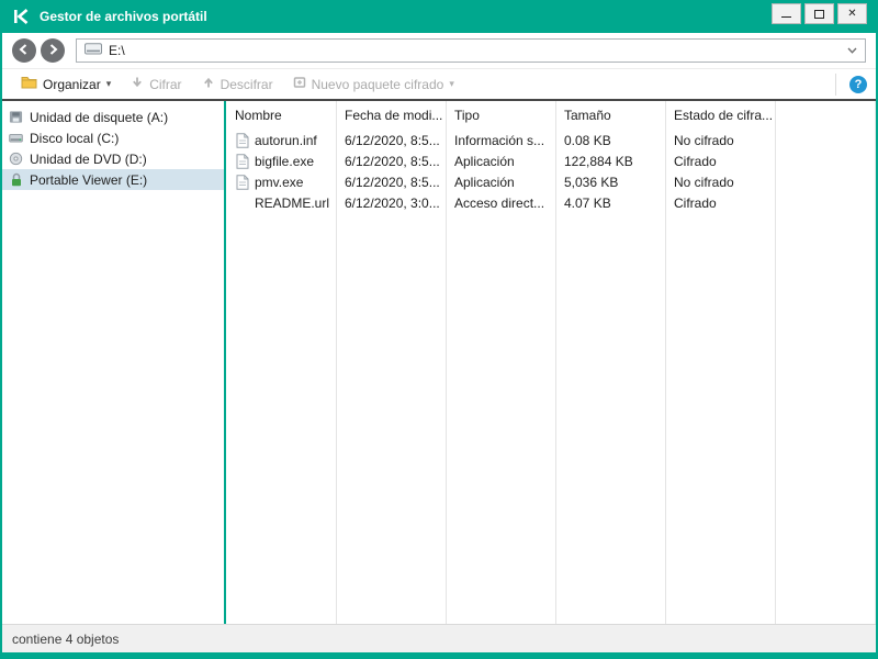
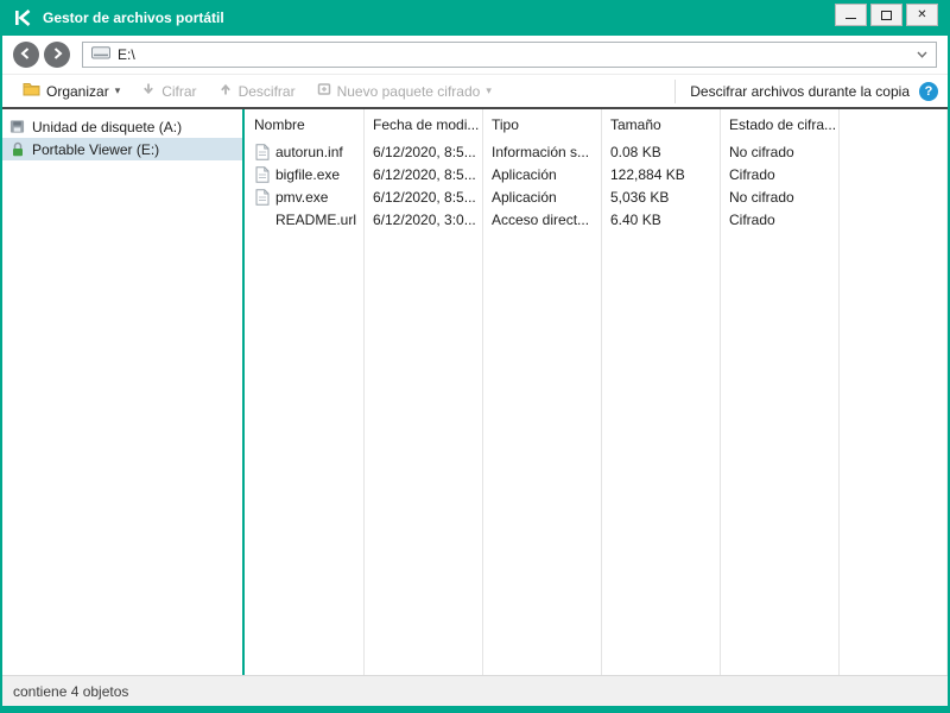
  Gestor de archivos portátil
  ✕
  E:\
  Organizar
  ▾
  Cifrar
  Descifrar
  Nuevo paquete cifrado
  ▾
+ Descifrar archivos durante la copia
  ?
  Unidad de disquete (A:)
- Disco local (C:)
- Unidad de DVD (D:)
  Portable Viewer (E:)
  Nombre
  Fecha de modi...
  Tipo
  Tamaño
  Estado de cifra...
  autorun.inf
  6/12/2020, 8:5...
  Información s...
  0.08 KB
  No cifrado
  bigfile.exe
  6/12/2020, 8:5...
  Aplicación
  122,884 KB
  Cifrado
  pmv.exe
  6/12/2020, 8:5...
  Aplicación
  5,036 KB
  No cifrado
  README.url
  6/12/2020, 3:0...
  Acceso direct...
- 4.07 KB
+ 6.40 KB
  Cifrado
  contiene 4 objetos
